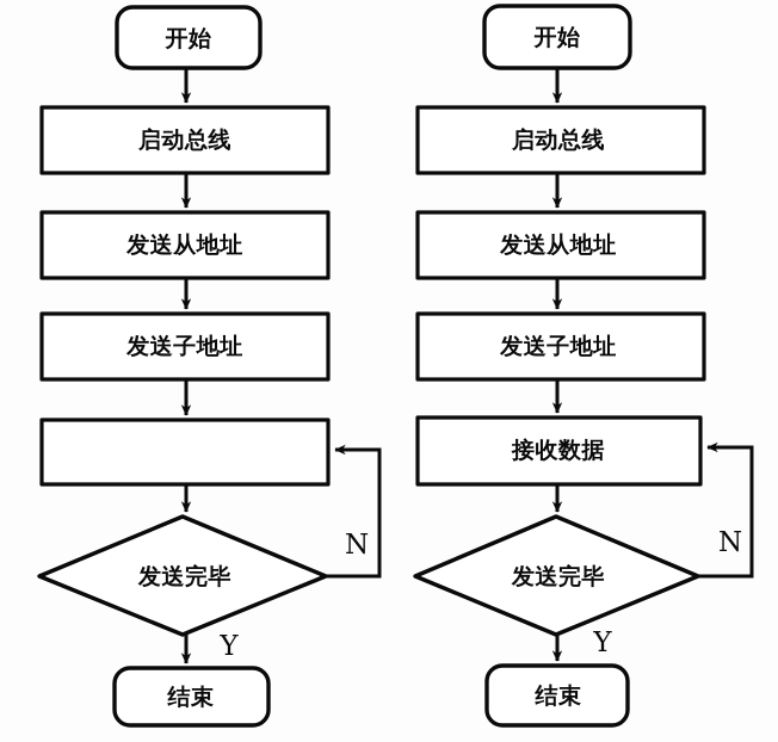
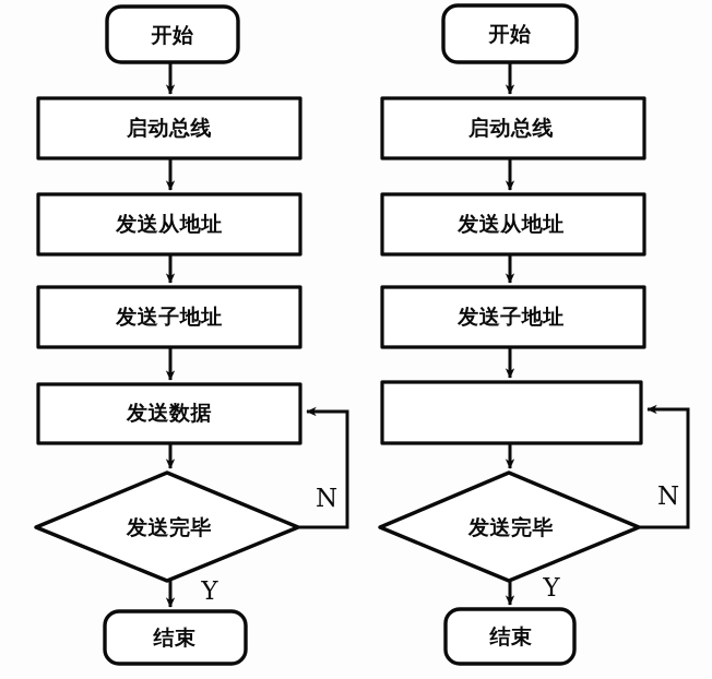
  开始
  启动总线
  发送从地址
  发送子地址
+ 发送数据
  发送完毕
  N
  Y
  结束
  开始
  启动总线
  发送从地址
  发送子地址
- 接收数据
  发送完毕
  N
  Y
  结束
